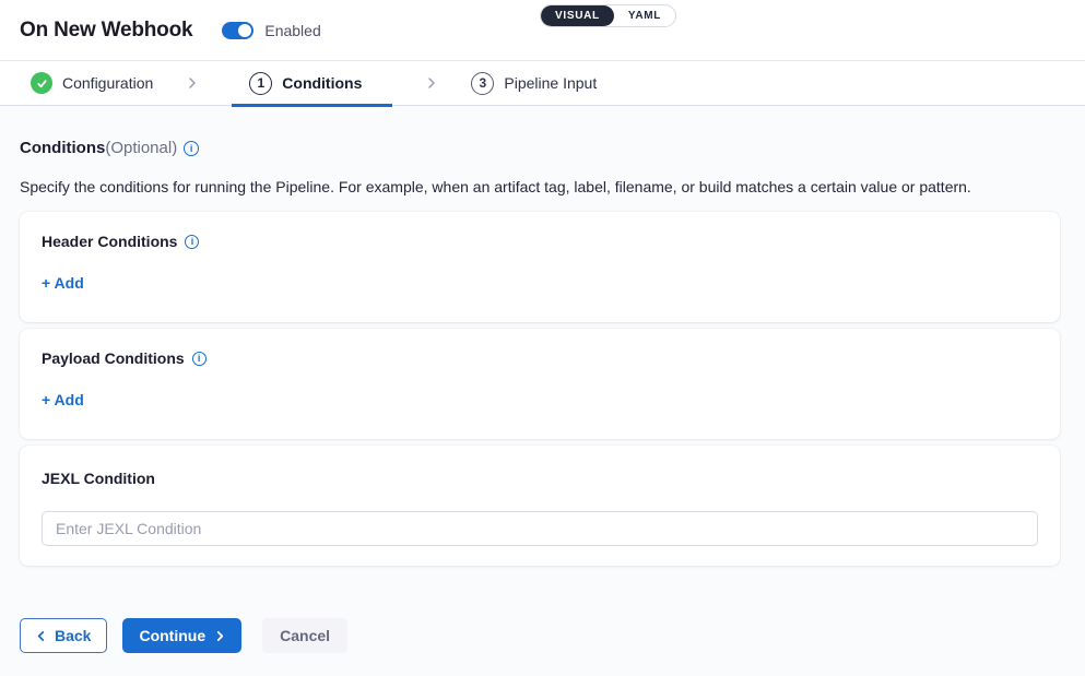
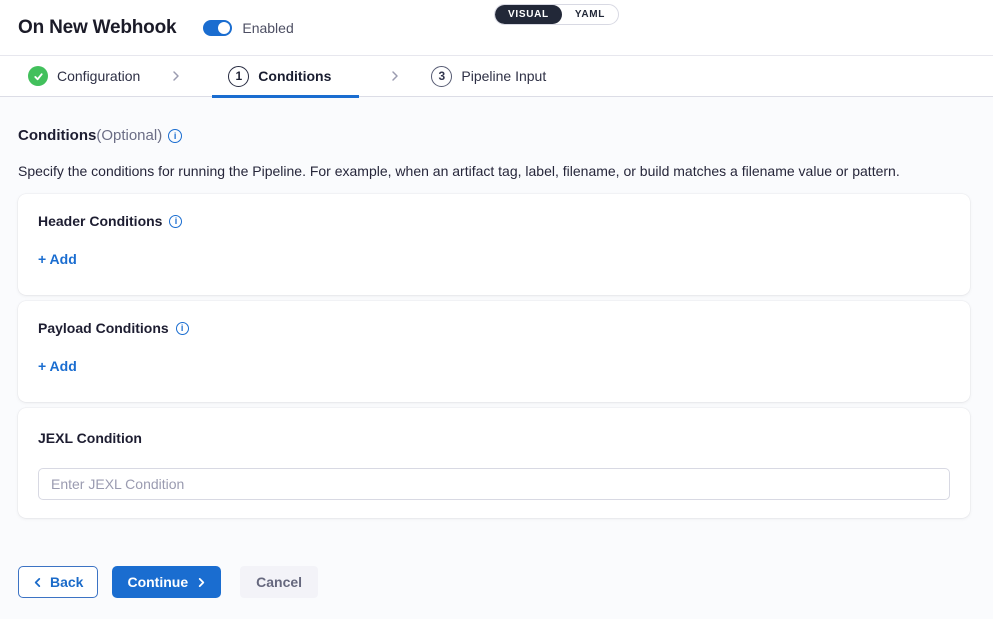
  On New Webhook
  Enabled
  VISUAL
  YAML
  Configuration
  1
  Conditions
  3
  Pipeline Input
  Conditions
  (Optional)
  i
- Specify the conditions for running the Pipeline. For example, when an artifact tag, label, filename, or build matches a certain value or pattern.
+ Specify the conditions for running the Pipeline. For example, when an artifact tag, label, filename, or build matches a filename value or pattern.
  Header Conditions
  i
  + Add
  Payload Conditions
  i
  + Add
  JEXL Condition
  Enter JEXL Condition
  Back
  Continue
  Cancel
